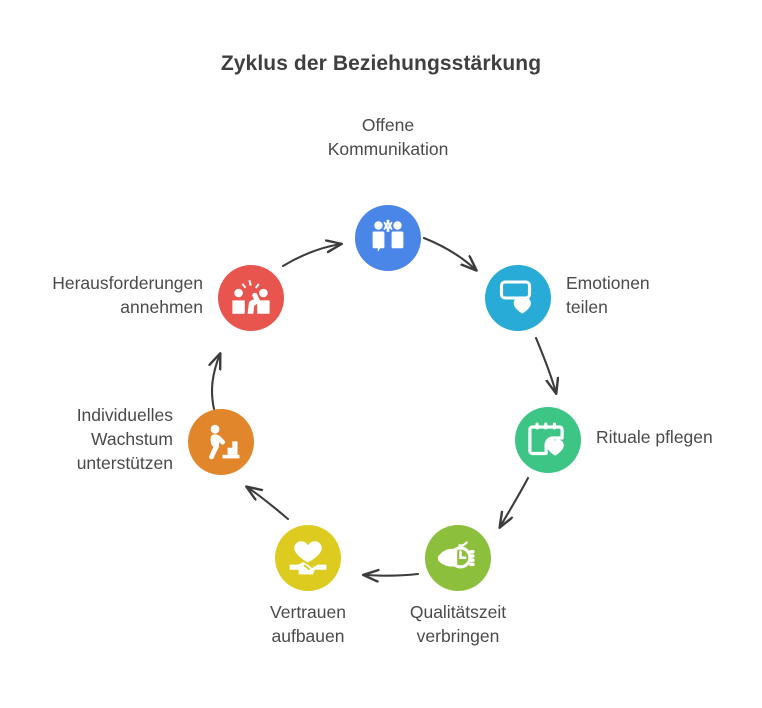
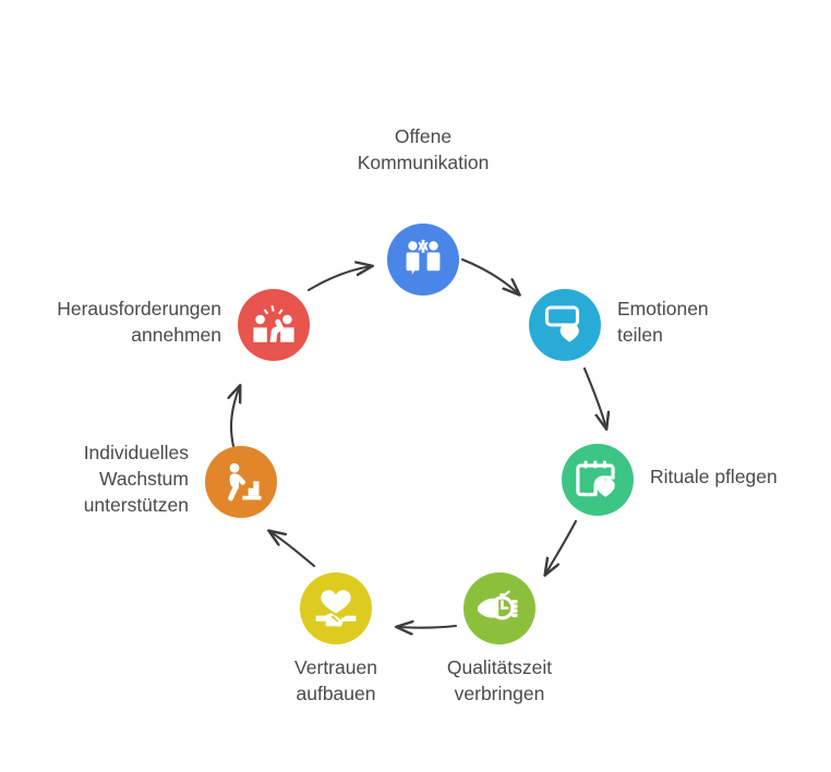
- Zyklus der Beziehungsstärkung
  Offene
  Kommunikation
  Emotionen
  teilen
  Rituale pflegen
  Qualitätszeit
  verbringen
  Vertrauen
  aufbauen
  Individuelles
  Wachstum
  unterstützen
  Herausforderungen
  annehmen
